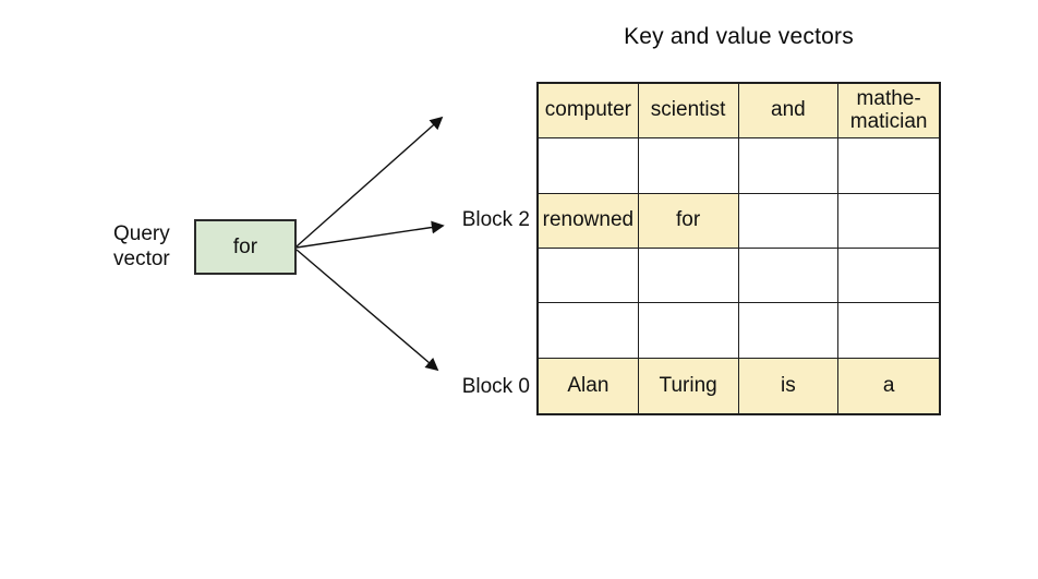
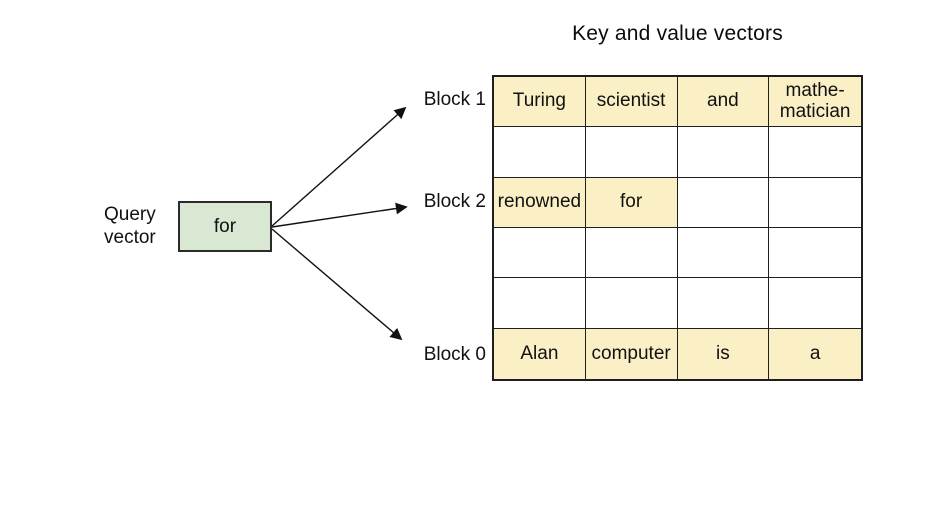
  Key and value vectors
  Query
  vector
  for
+ Block 1
  Block 2
  Block 0
- computer
+ Turing
  scientist
  and
  mathe-
  matician
  renowned
  for
  Alan
- Turing
+ computer
  is
  a
